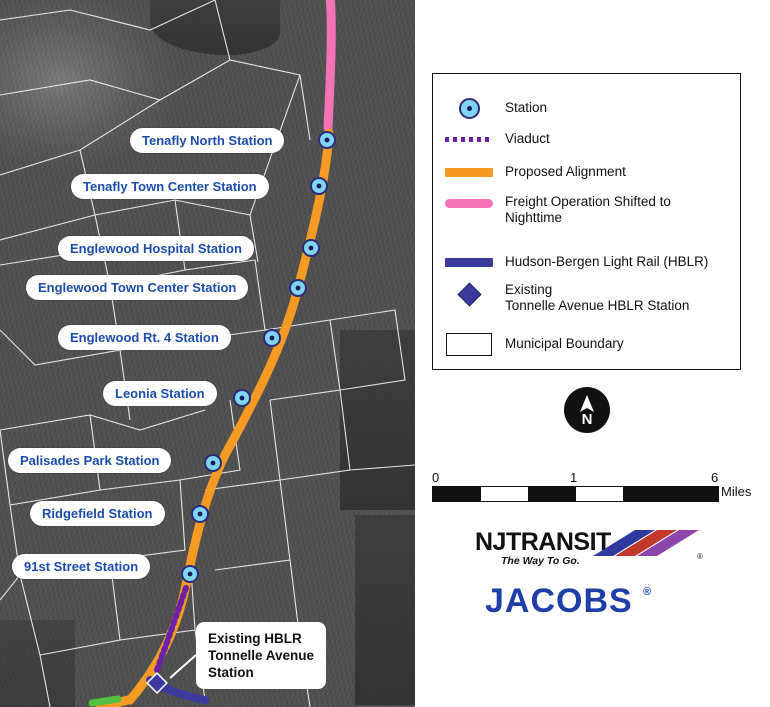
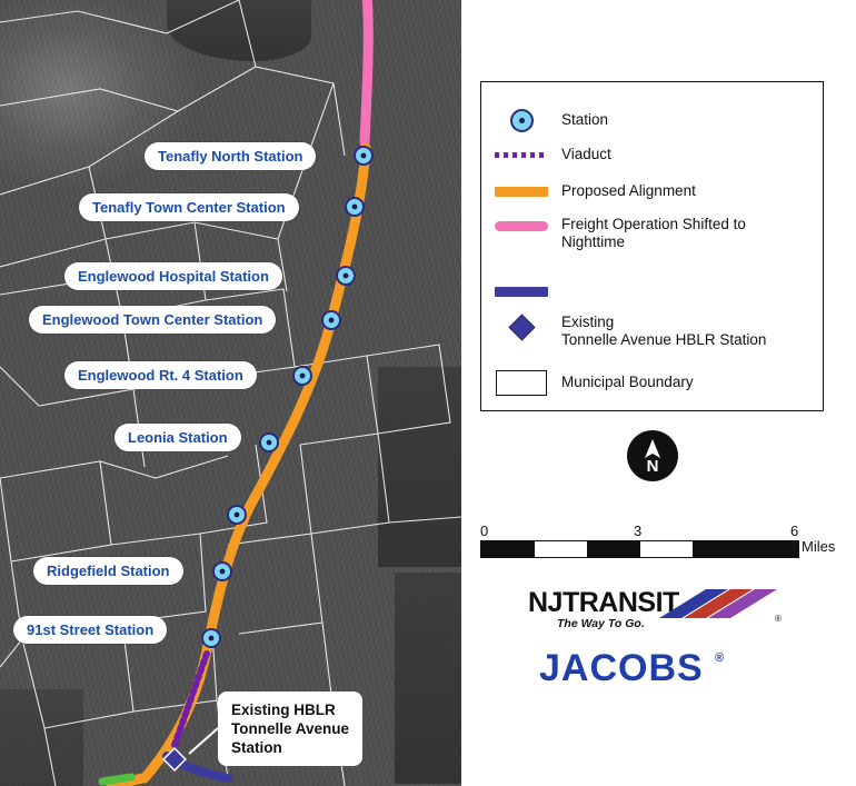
  Tenafly North Station
  Tenafly Town Center Station
  Englewood Hospital Station
  Englewood Town Center Station
  Englewood Rt. 4 Station
  Leonia Station
- Palisades Park Station
  Ridgefield Station
  91st Street Station
  Existing HBLR
  Tonnelle Avenue
  Station
  Station
  Viaduct
  Proposed Alignment
  Freight Operation Shifted to
  Nighttime
- Hudson-Bergen Light Rail (HBLR)
  Existing
  Tonnelle Avenue HBLR Station
  Municipal Boundary
  N
  0
- 1
+ 3
  6
  Miles
  NJTRANSIT
  The Way To Go.
  ®
  JACOBS
  ®
